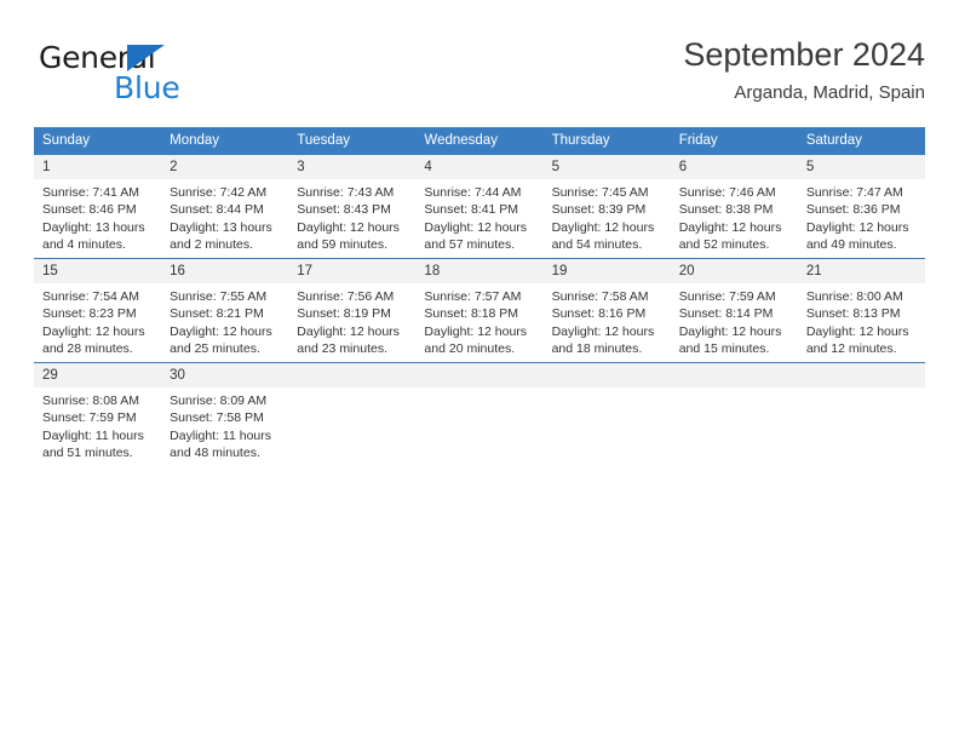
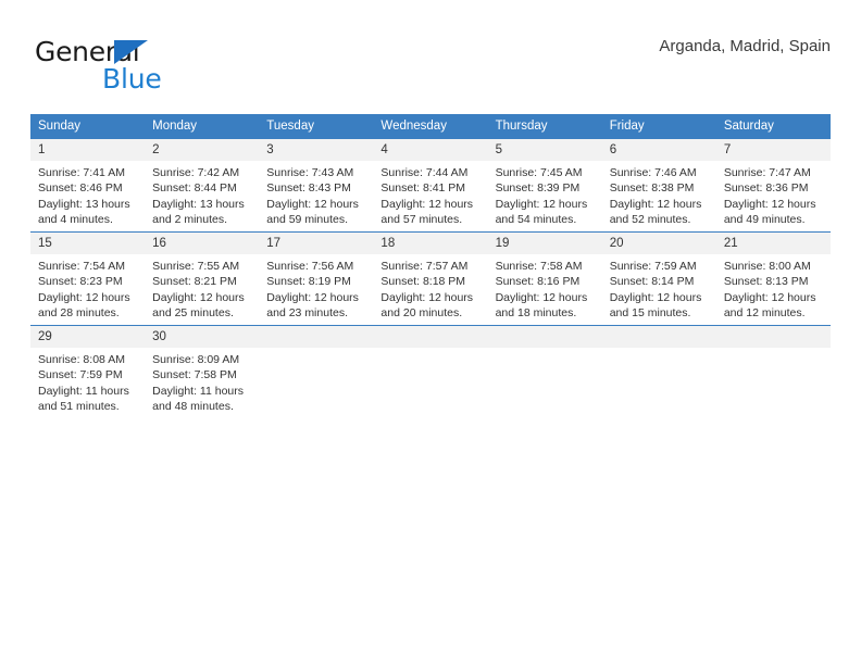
  General
  Blue
- September 2024
  Arganda, Madrid, Spain
  Sunday	Monday	Tuesday	Wednesday	Thursday	Friday	Saturday
- 1Sunrise: 7:41 AMSunset: 8:46 PMDaylight: 13 hours and 4 minutes.	2Sunrise: 7:42 AMSunset: 8:44 PMDaylight: 13 hours and 2 minutes.	3Sunrise: 7:43 AMSunset: 8:43 PMDaylight: 12 hours and 59 minutes.	4Sunrise: 7:44 AMSunset: 8:41 PMDaylight: 12 hours and 57 minutes.	5Sunrise: 7:45 AMSunset: 8:39 PMDaylight: 12 hours and 54 minutes.	6Sunrise: 7:46 AMSunset: 8:38 PMDaylight: 12 hours and 52 minutes.	5Sunrise: 7:47 AMSunset: 8:36 PMDaylight: 12 hours and 49 minutes.
+ 1Sunrise: 7:41 AMSunset: 8:46 PMDaylight: 13 hours and 4 minutes.	2Sunrise: 7:42 AMSunset: 8:44 PMDaylight: 13 hours and 2 minutes.	3Sunrise: 7:43 AMSunset: 8:43 PMDaylight: 12 hours and 59 minutes.	4Sunrise: 7:44 AMSunset: 8:41 PMDaylight: 12 hours and 57 minutes.	5Sunrise: 7:45 AMSunset: 8:39 PMDaylight: 12 hours and 54 minutes.	6Sunrise: 7:46 AMSunset: 8:38 PMDaylight: 12 hours and 52 minutes.	7Sunrise: 7:47 AMSunset: 8:36 PMDaylight: 12 hours and 49 minutes.
  15Sunrise: 7:54 AMSunset: 8:23 PMDaylight: 12 hours and 28 minutes.	16Sunrise: 7:55 AMSunset: 8:21 PMDaylight: 12 hours and 25 minutes.	17Sunrise: 7:56 AMSunset: 8:19 PMDaylight: 12 hours and 23 minutes.	18Sunrise: 7:57 AMSunset: 8:18 PMDaylight: 12 hours and 20 minutes.	19Sunrise: 7:58 AMSunset: 8:16 PMDaylight: 12 hours and 18 minutes.	20Sunrise: 7:59 AMSunset: 8:14 PMDaylight: 12 hours and 15 minutes.	21Sunrise: 8:00 AMSunset: 8:13 PMDaylight: 12 hours and 12 minutes.
  29Sunrise: 8:08 AMSunset: 7:59 PMDaylight: 11 hours and 51 minutes.	30Sunrise: 8:09 AMSunset: 7:58 PMDaylight: 11 hours and 48 minutes.
